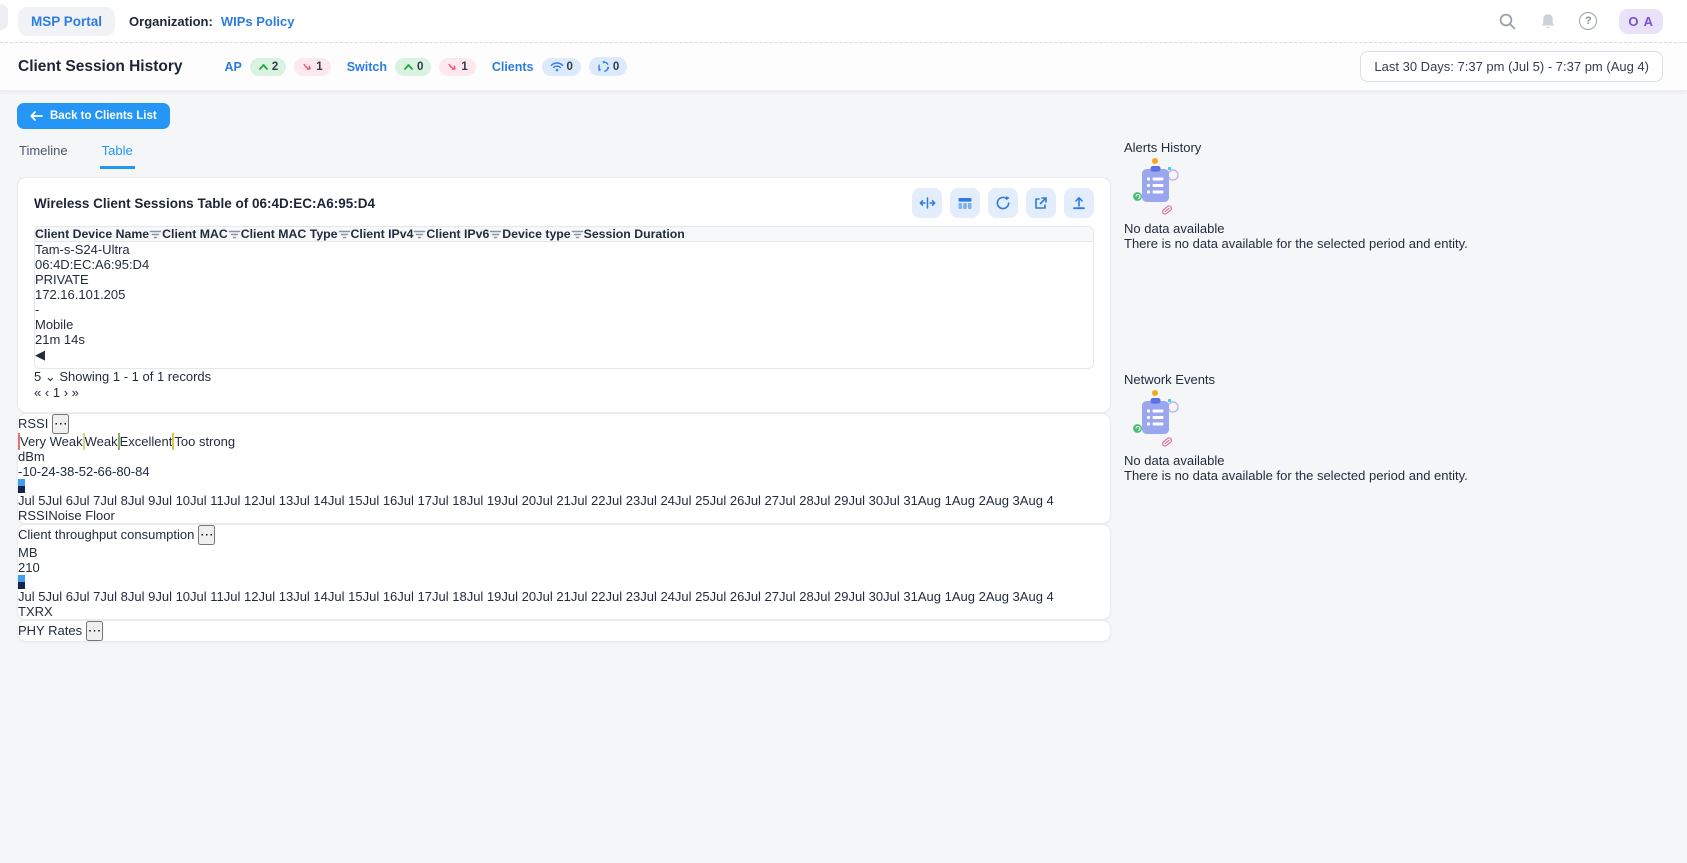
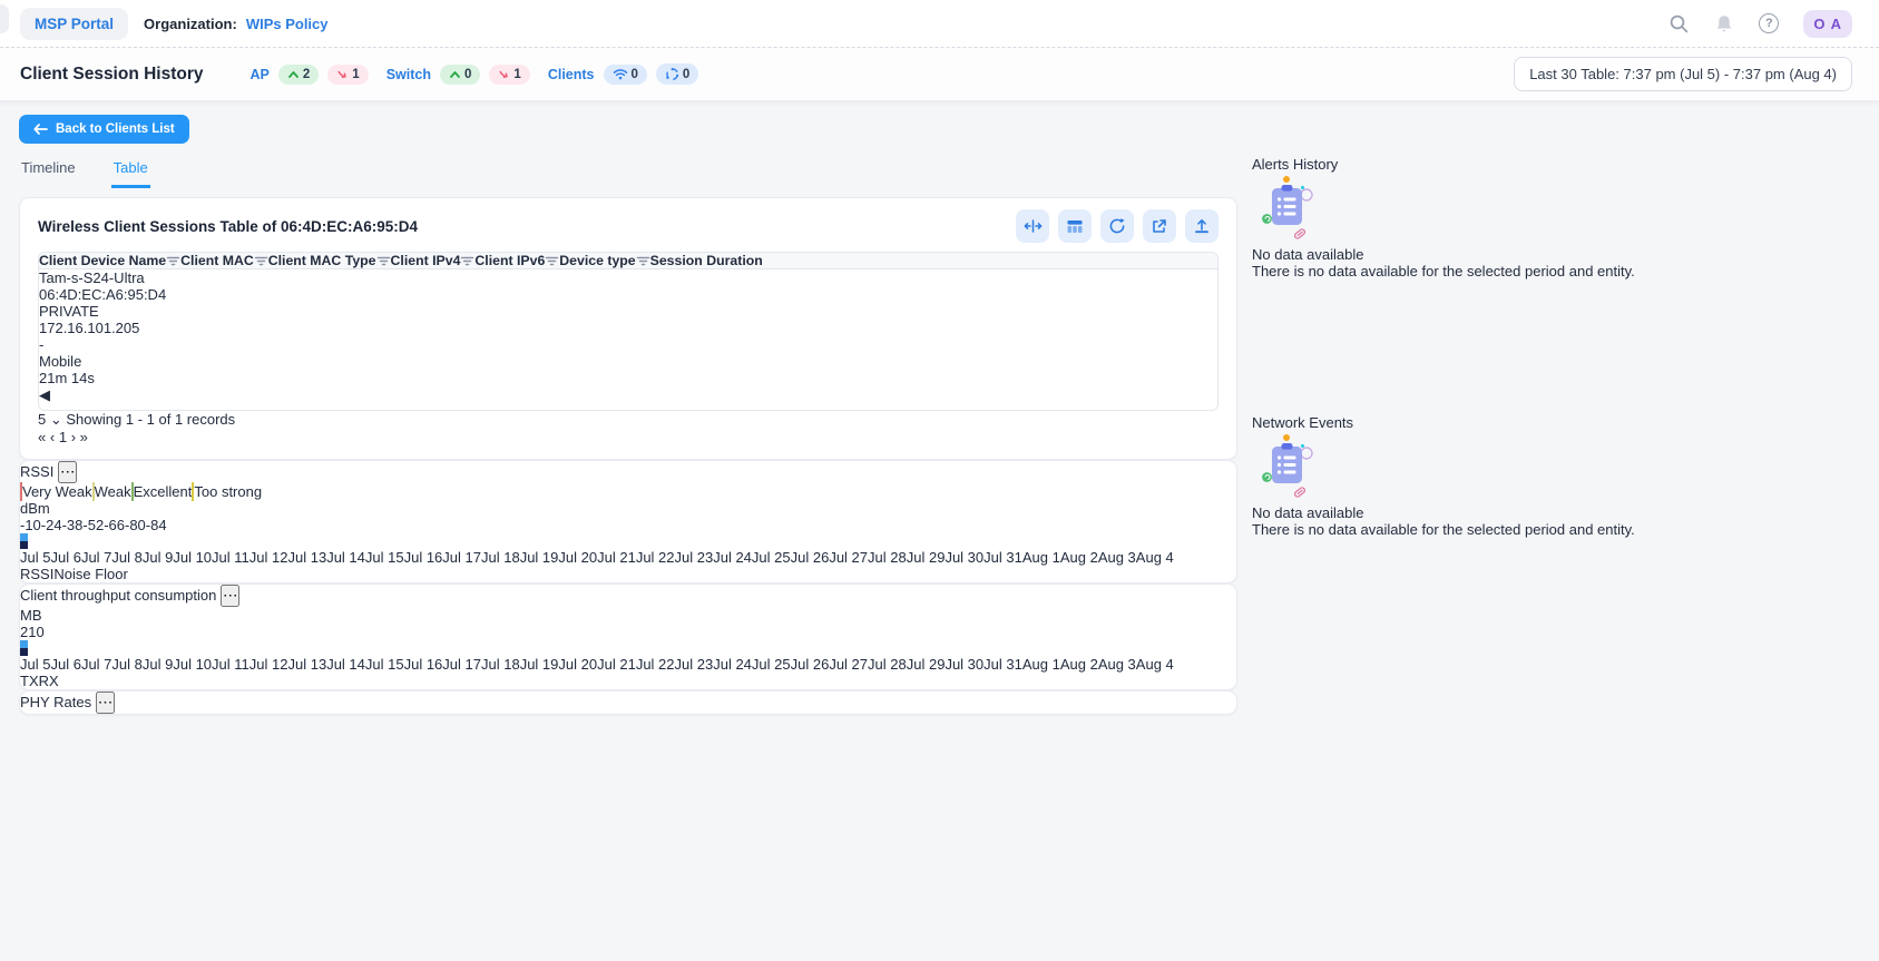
  MSP Portal
  Organization:
  WIPs Policy
  ?
  O A
  Client Session History
  AP
  2
  1
  Switch
  0
  1
  Clients
  0
  0
- Last 30 Days: 7:37 pm (Jul 5) - 7:37 pm (Aug 4)
+ Last 30 Table: 7:37 pm (Jul 5) - 7:37 pm (Aug 4)
  Back to Clients List
  Timeline
  Table
  Wireless Client Sessions Table of 06:4D:EC:A6:95:D4
  Client Device Name
  Client MAC
  Client MAC Type
  Client IPv4
  Client IPv6
  Device type
  Session Duration
  Tam-s-S24-Ultra
  06:4D:EC:A6:95:D4
  PRIVATE
  172.16.101.205
  -
  Mobile
  21m 14s
  5 ⌄ Showing 1 - 1 of 1 records
  « ‹ 1 › »
  RSSI ⋯
  Very Weak Weak Excellent Too strong
  dBm
  -10-24-38-52-66-80-84
  Jul 5Jul 6Jul 7Jul 8Jul 9Jul 10Jul 11Jul 12Jul 13Jul 14Jul 15Jul 16Jul 17Jul 18Jul 19Jul 20Jul 21Jul 22Jul 23Jul 24Jul 25Jul 26Jul 27Jul 28Jul 29Jul 30Jul 31Aug 1Aug 2Aug 3Aug 4
  RSSINoise Floor
  Client throughput consumption ⋯
  MB
  210
  Jul 5Jul 6Jul 7Jul 8Jul 9Jul 10Jul 11Jul 12Jul 13Jul 14Jul 15Jul 16Jul 17Jul 18Jul 19Jul 20Jul 21Jul 22Jul 23Jul 24Jul 25Jul 26Jul 27Jul 28Jul 29Jul 30Jul 31Aug 1Aug 2Aug 3Aug 4
  TXRX
  PHY Rates ⋯
  Alerts History
  No data available
  There is no data available for the selected period and entity.
  Network Events
  No data available
  There is no data available for the selected period and entity.
